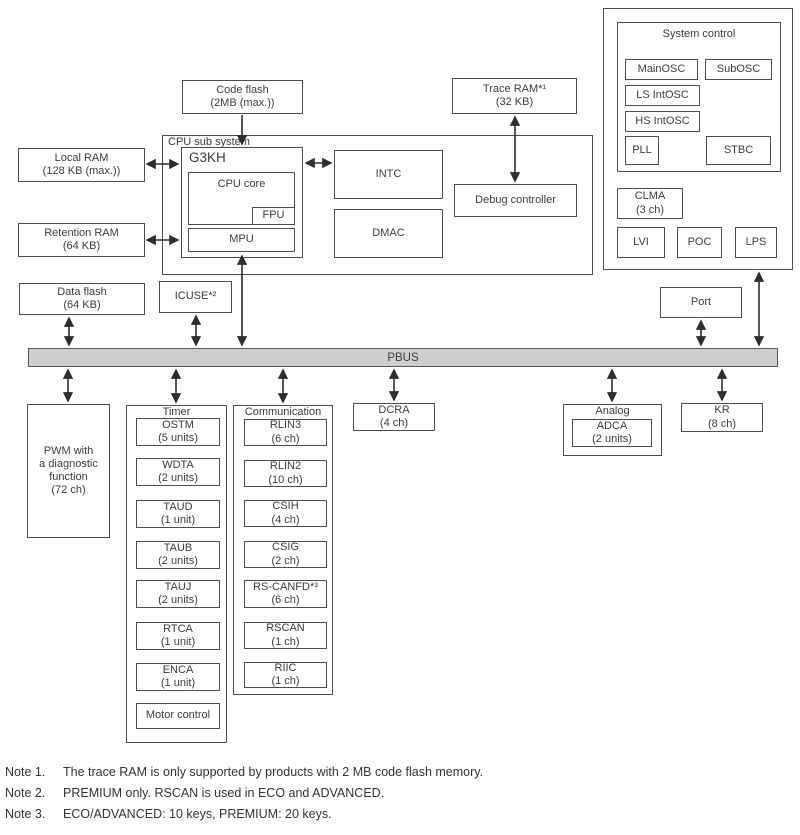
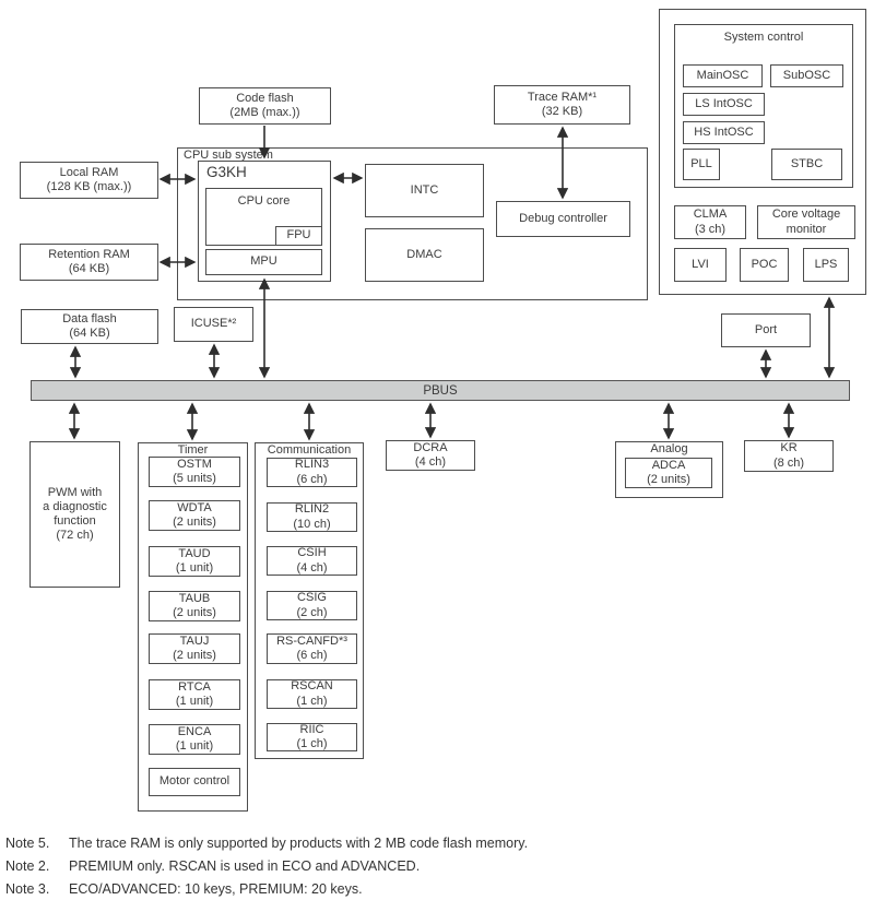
  Code flash
  (2MB (max.))
  Local RAM
  (128 KB (max.))
  Retention RAM
  (64 KB)
  Data flash
  (64 KB)
  ICUSE*²
  CPU sub system
  G3KH
  CPU core
  FPU
  MPU
  INTC
  DMAC
  Debug controller
  Trace RAM*¹
  (32 KB)
  System control
  MainOSC
  SubOSC
  LS IntOSC
  HS IntOSC
  PLL
  STBC
  CLMA
  (3 ch)
+ Core voltage
+ monitor
  LVI
  POC
  LPS
  Port
  PBUS
  PWM with
  a diagnostic
  function
  (72 ch)
  Timer
  OSTM
  (5 units)
  WDTA
  (2 units)
  TAUD
  (1 unit)
  TAUB
  (2 units)
  TAUJ
  (2 units)
  RTCA
  (1 unit)
  ENCA
  (1 unit)
  Motor control
  Communication
  RLIN3
  (6 ch)
  RLIN2
  (10 ch)
  CSIH
  (4 ch)
  CSIG
  (2 ch)
  RS-CANFD*³
  (6 ch)
  RSCAN
  (1 ch)
  RIIC
  (1 ch)
  DCRA
  (4 ch)
  Analog
  ADCA
  (2 units)
  KR
  (8 ch)
- Note 1.
+ Note 5.
  The trace RAM is only supported by products with 2 MB code flash memory.
  Note 2.
  PREMIUM only. RSCAN is used in ECO and ADVANCED.
  Note 3.
  ECO/ADVANCED: 10 keys, PREMIUM: 20 keys.
